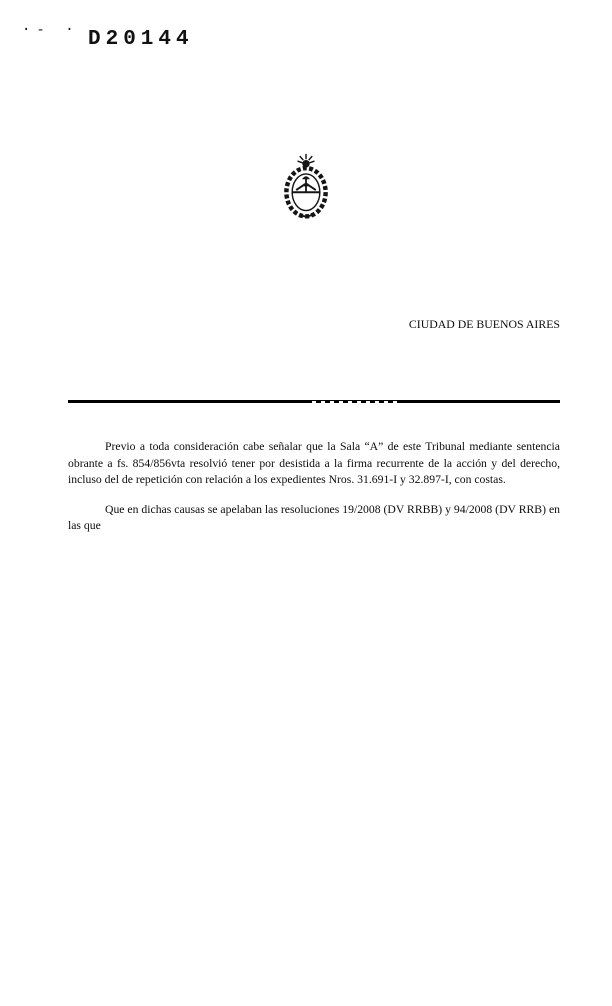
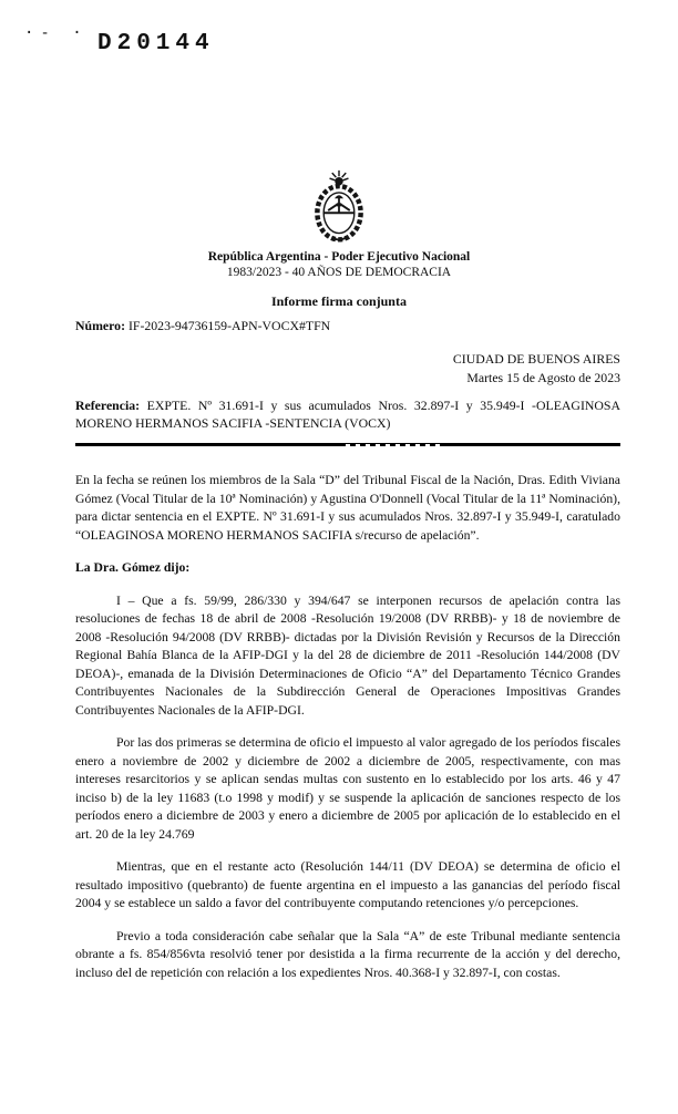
  ·‑ ·
  D20144
+ República Argentina - Poder Ejecutivo Nacional
+ 1983/2023 - 40 AÑOS DE DEMOCRACIA
+ Informe firma conjunta
+ Número: IF-2023-94736159-APN-VOCX#TFN
  CIUDAD DE BUENOS AIRES
+ Martes 15 de Agosto de 2023
+ Referencia: EXPTE. Nº 31.691-I y sus acumulados Nros. 32.897-I y 35.949-I -OLEAGINOSA MORENO HERMANOS SACIFIA -SENTENCIA (VOCX)
+ En la fecha se reúnen los miembros de la Sala “D” del Tribunal Fiscal de la Nación, Dras. Edith Viviana Gómez (Vocal Titular de la 10ª Nominación) y Agustina O'Donnell (Vocal Titular de la 11ª Nominación), para dictar sentencia en el EXPTE. Nº 31.691-I y sus acumulados Nros. 32.897-I y 35.949-I, caratulado “OLEAGINOSA MORENO HERMANOS SACIFIA s/recurso de apelación”.
+ La Dra. Gómez dijo:
+ I – Que a fs. 59/99, 286/330 y 394/647 se interponen recursos de apelación contra las resoluciones de fechas 18 de abril de 2008 -Resolución 19/2008 (DV RRBB)- y 18 de noviembre de 2008 -Resolución 94/2008 (DV RRBB)- dictadas por la División Revisión y Recursos de la Dirección Regional Bahía Blanca de la AFIP-DGI y la del 28 de diciembre de 2011 -Resolución 144/2008 (DV DEOA)-, emanada de la División Determinaciones de Oficio “A” del Departamento Técnico Grandes Contribuyentes Nacionales de la Subdirección General de Operaciones Impositivas Grandes Contribuyentes Nacionales de la AFIP-DGI.
+ Por las dos primeras se determina de oficio el impuesto al valor agregado de los períodos fiscales enero a noviembre de 2002 y diciembre de 2002 a diciembre de 2005, respectivamente, con mas intereses resarcitorios y se aplican sendas multas con sustento en lo establecido por los arts. 46 y 47 inciso b) de la ley 11683 (t.o 1998 y modif) y se suspende la aplicación de sanciones respecto de los períodos enero a diciembre de 2003 y enero a diciembre de 2005 por aplicación de lo establecido en el art. 20 de la ley 24.769
+ Mientras, que en el restante acto (Resolución 144/11 (DV DEOA) se determina de oficio el resultado impositivo (quebranto) de fuente argentina en el impuesto a las ganancias del período fiscal 2004 y se establece un saldo a favor del contribuyente computando retenciones y/o percepciones.
- Previo a toda consideración cabe señalar que la Sala “A” de este Tribunal mediante sentencia obrante a fs. 854/856vta resolvió tener por desistida a la firma recurrente de la acción y del derecho, incluso del de repetición con relación a los expedientes Nros. 31.691-I y 32.897-I, con costas.
+ Previo a toda consideración cabe señalar que la Sala “A” de este Tribunal mediante sentencia obrante a fs. 854/856vta resolvió tener por desistida a la firma recurrente de la acción y del derecho, incluso del de repetición con relación a los expedientes Nros. 40.368-I y 32.897-I, con costas.
- Que en dichas causas se apelaban las resoluciones 19/2008 (DV RRBB) y 94/2008 (DV RRB) en las que
